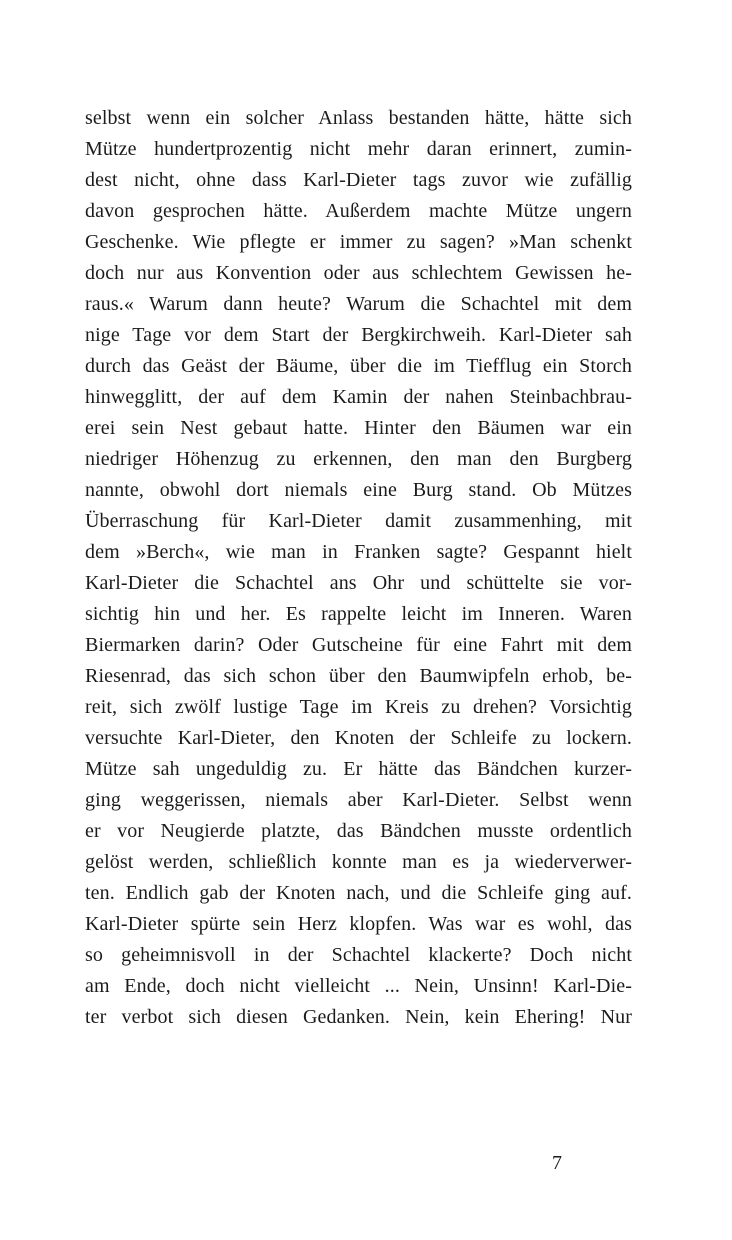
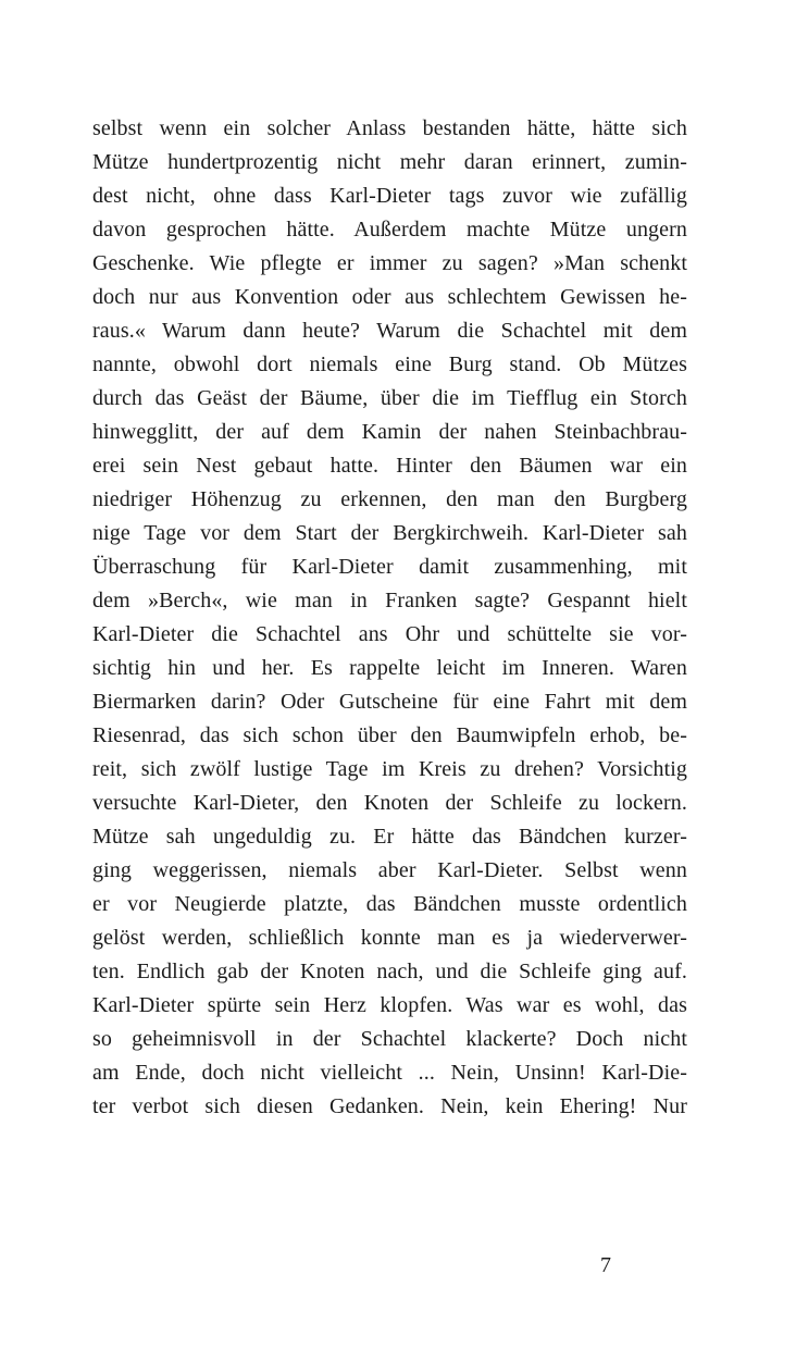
  selbst wenn ein solcher Anlass bestanden hätte, hätte sich
  Mütze hundertprozentig nicht mehr daran erinnert, zumin-
  dest nicht, ohne dass Karl-Dieter tags zuvor wie zufällig
  davon gesprochen hätte. Außerdem machte Mütze ungern
  Geschenke. Wie pflegte er immer zu sagen? »Man schenkt
  doch nur aus Konvention oder aus schlechtem Gewissen he-
  raus.« Warum dann heute? Warum die Schachtel mit dem
- nige Tage vor dem Start der Bergkirchweih. Karl-Dieter sah
+ nannte, obwohl dort niemals eine Burg stand. Ob Mützes
  durch das Geäst der Bäume, über die im Tiefflug ein Storch
  hinwegglitt, der auf dem Kamin der nahen Steinbachbrau-
  erei sein Nest gebaut hatte. Hinter den Bäumen war ein
  niedriger Höhenzug zu erkennen, den man den Burgberg
- nannte, obwohl dort niemals eine Burg stand. Ob Mützes
+ nige Tage vor dem Start der Bergkirchweih. Karl-Dieter sah
  Überraschung für Karl-Dieter damit zusammenhing, mit
  dem »Berch«, wie man in Franken sagte? Gespannt hielt
  Karl-Dieter die Schachtel ans Ohr und schüttelte sie vor-
  sichtig hin und her. Es rappelte leicht im Inneren. Waren
  Biermarken darin? Oder Gutscheine für eine Fahrt mit dem
  Riesenrad, das sich schon über den Baumwipfeln erhob, be-
  reit, sich zwölf lustige Tage im Kreis zu drehen? Vorsichtig
  versuchte Karl-Dieter, den Knoten der Schleife zu lockern.
  Mütze sah ungeduldig zu. Er hätte das Bändchen kurzer-
  ging weggerissen, niemals aber Karl-Dieter. Selbst wenn
  er vor Neugierde platzte, das Bändchen musste ordentlich
  gelöst werden, schließlich konnte man es ja wiederverwer-
  ten. Endlich gab der Knoten nach, und die Schleife ging auf.
  Karl-Dieter spürte sein Herz klopfen. Was war es wohl, das
  so geheimnisvoll in der Schachtel klackerte? Doch nicht
  am Ende, doch nicht vielleicht ... Nein, Unsinn! Karl-Die-
  ter verbot sich diesen Gedanken. Nein, kein Ehering! Nur
  7
